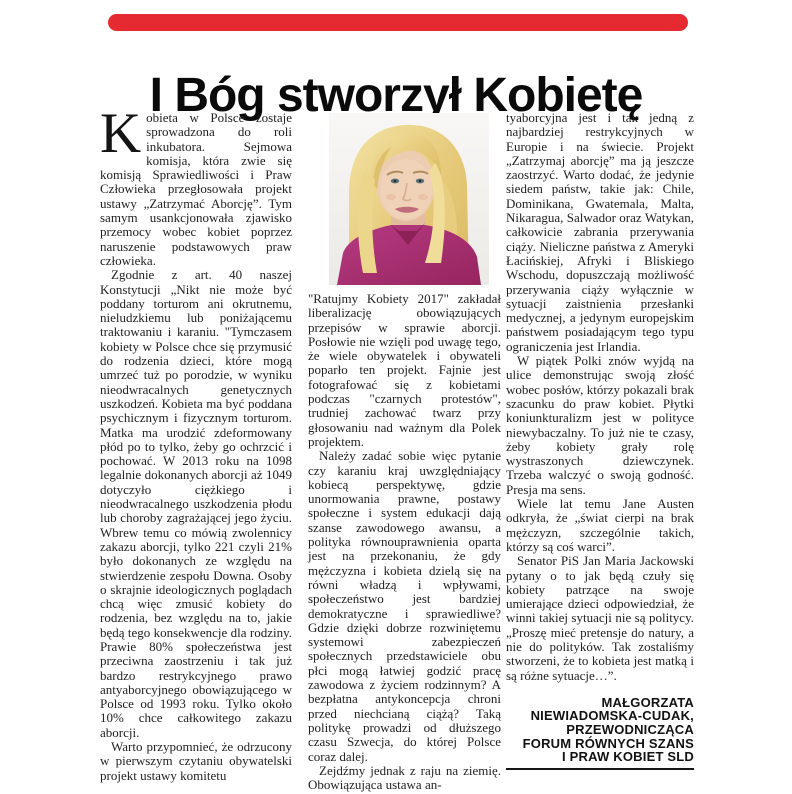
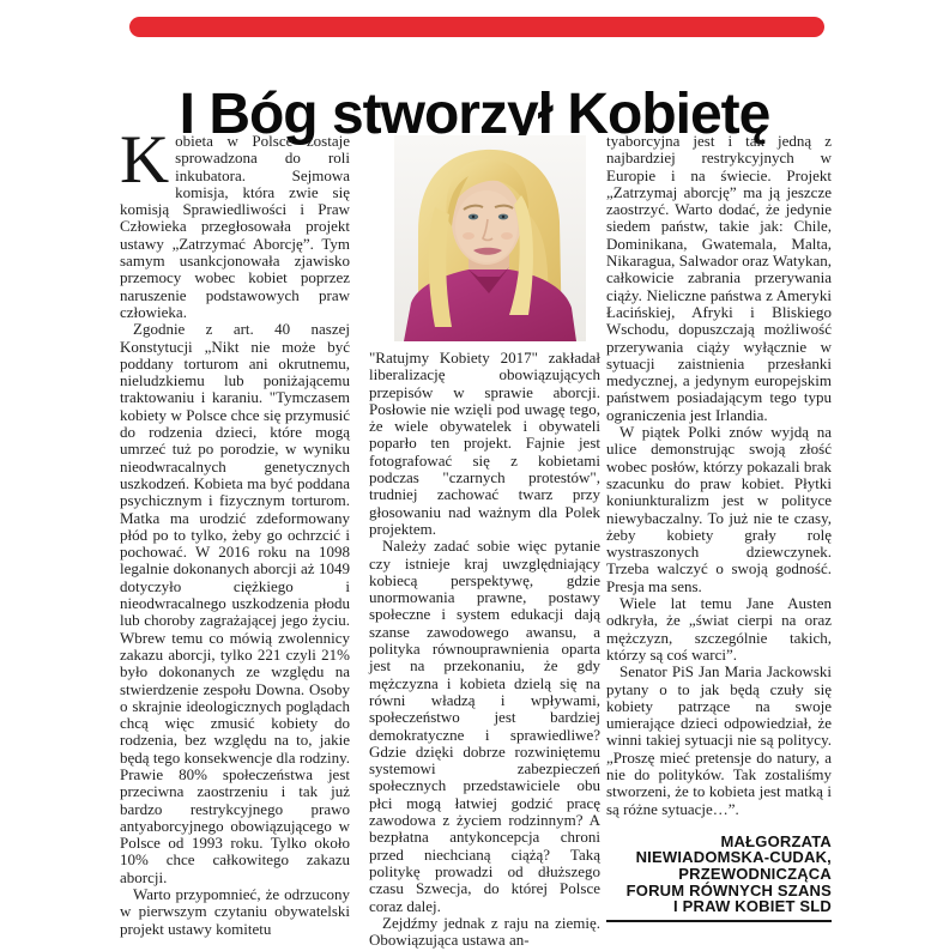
  I Bóg stworzył Kobietę
  K
  obieta w Polsce zostaje sprowadzona do roli inkubatora. Sejmowa komisja, która zwie się komisją Sprawiedliwości i Praw Człowieka przegłosowała projekt ustawy „Zatrzymać Aborcję”. Tym samym usankcjonowała zjawisko przemocy wobec kobiet poprzez naruszenie podstawowych praw człowieka.
- Zgodnie z art. 40 naszej Konstytucji „Nikt nie może być poddany torturom ani okrutnemu, nieludzkiemu lub poniżającemu traktowaniu i karaniu. "Tymczasem kobiety w Polsce chce się przymusić do rodzenia dzieci, które mogą umrzeć tuż po porodzie, w wyniku nieodwracalnych genetycznych uszkodzeń. Kobieta ma być poddana psychicznym i fizycznym torturom. Matka ma urodzić zdeformowany płód po to tylko, żeby go ochrzcić i pochować. W 2013 roku na 1098 legalnie dokonanych aborcji aż 1049 dotyczyło ciężkiego i nieodwracalnego uszkodzenia płodu lub choroby zagrażającej jego życiu. Wbrew temu co mówią zwolennicy zakazu aborcji, tylko 221 czyli 21% było dokonanych ze względu na stwierdzenie zespołu Downa. Osoby o skrajnie ideologicznych poglądach chcą więc zmusić kobiety do rodzenia, bez względu na to, jakie będą tego konsekwencje dla rodziny. Prawie 80% społeczeństwa jest przeciwna zaostrzeniu i tak już bardzo restrykcyjnego prawo antyaborcyjnego obowiązującego w Polsce od 1993 roku. Tylko około 10% chce całkowitego zakazu aborcji.
+ Zgodnie z art. 40 naszej Konstytucji „Nikt nie może być poddany torturom ani okrutnemu, nieludzkiemu lub poniżającemu traktowaniu i karaniu. "Tymczasem kobiety w Polsce chce się przymusić do rodzenia dzieci, które mogą umrzeć tuż po porodzie, w wyniku nieodwracalnych genetycznych uszkodzeń. Kobieta ma być poddana psychicznym i fizycznym torturom. Matka ma urodzić zdeformowany płód po to tylko, żeby go ochrzcić i pochować. W 2016 roku na 1098 legalnie dokonanych aborcji aż 1049 dotyczyło ciężkiego i nieodwracalnego uszkodzenia płodu lub choroby zagrażającej jego życiu. Wbrew temu co mówią zwolennicy zakazu aborcji, tylko 221 czyli 21% było dokonanych ze względu na stwierdzenie zespołu Downa. Osoby o skrajnie ideologicznych poglądach chcą więc zmusić kobiety do rodzenia, bez względu na to, jakie będą tego konsekwencje dla rodziny. Prawie 80% społeczeństwa jest przeciwna zaostrzeniu i tak już bardzo restrykcyjnego prawo antyaborcyjnego obowiązującego w Polsce od 1993 roku. Tylko około 10% chce całkowitego zakazu aborcji.
  Warto przypomnieć, że odrzucony w pierwszym czytaniu obywatelski projekt ustawy komitetu
  "Ratujmy Kobiety 2017" zakładał liberalizację obowiązujących przepisów w sprawie aborcji. Posłowie nie wzięli pod uwagę tego, że wiele obywatelek i obywateli poparło ten projekt. Fajnie jest fotografować się z kobietami podczas "czarnych protestów", trudniej zachować twarz przy głosowaniu nad ważnym dla Polek projektem.
- Należy zadać sobie więc pytanie czy karaniu kraj uwzględniający kobiecą perspektywę, gdzie unormowania prawne, postawy społeczne i system edukacji dają szanse zawodowego awansu, a polityka równouprawnienia oparta jest na przekonaniu, że gdy mężczyzna i kobieta dzielą się na równi władzą i wpływami, społeczeństwo jest bardziej demokratyczne i sprawiedliwe? Gdzie dzięki dobrze rozwiniętemu systemowi zabezpieczeń społecznych przedstawiciele obu płci mogą łatwiej godzić pracę zawodowa z życiem rodzinnym? A bezpłatna antykoncepcja chroni przed niechcianą ciążą? Taką politykę prowadzi od dłuższego czasu Szwecja, do której Polsce coraz dalej.
+ Należy zadać sobie więc pytanie czy istnieje kraj uwzględniający kobiecą perspektywę, gdzie unormowania prawne, postawy społeczne i system edukacji dają szanse zawodowego awansu, a polityka równouprawnienia oparta jest na przekonaniu, że gdy mężczyzna i kobieta dzielą się na równi władzą i wpływami, społeczeństwo jest bardziej demokratyczne i sprawiedliwe? Gdzie dzięki dobrze rozwiniętemu systemowi zabezpieczeń społecznych przedstawiciele obu płci mogą łatwiej godzić pracę zawodowa z życiem rodzinnym? A bezpłatna antykoncepcja chroni przed niechcianą ciążą? Taką politykę prowadzi od dłuższego czasu Szwecja, do której Polsce coraz dalej.
  Zejdźmy jednak z raju na ziemię. Obowiązująca ustawa an-
  tyaborcyjna jest i tak jedną z najbardziej restrykcyjnych w Europie i na świecie. Projekt „Zatrzymaj aborcję” ma ją jeszcze zaostrzyć. Warto dodać, że jedynie siedem państw, takie jak: Chile, Dominikana, Gwatemala, Malta, Nikaragua, Salwador oraz Watykan, całkowicie zabrania przerywania ciąży. Nieliczne państwa z Ameryki Łacińskiej, Afryki i Bliskiego Wschodu, dopuszczają możliwość przerywania ciąży wyłącznie w sytuacji zaistnienia przesłanki medycznej, a jedynym europejskim państwem posiadającym tego typu ograniczenia jest Irlandia.
  W piątek Polki znów wyjdą na ulice demonstrując swoją złość wobec posłów, którzy pokazali brak szacunku do praw kobiet. Płytki koniunkturalizm jest w polityce niewybaczalny. To już nie te czasy, żeby kobiety grały rolę wystraszonych dziewczynek. Trzeba walczyć o swoją godność. Presja ma sens.
- Wiele lat temu Jane Austen odkryła, że „świat cierpi na brak mężczyzn, szczególnie takich, którzy są coś warci”.
+ Wiele lat temu Jane Austen odkryła, że „świat cierpi na oraz mężczyzn, szczególnie takich, którzy są coś warci”.
  Senator PiS Jan Maria Jackowski pytany o to jak będą czuły się kobiety patrzące na swoje umierające dzieci odpowiedział, że winni takiej sytuacji nie są politycy. „Proszę mieć pretensje do natury, a nie do polityków. Tak zostaliśmy stworzeni, że to kobieta jest matką i są różne sytuacje…”.
  MAŁGORZATA
  NIEWIADOMSKA-CUDAK,
  PRZEWODNICZĄCA
  FORUM RÓWNYCH SZANS
  I PRAW KOBIET SLD
